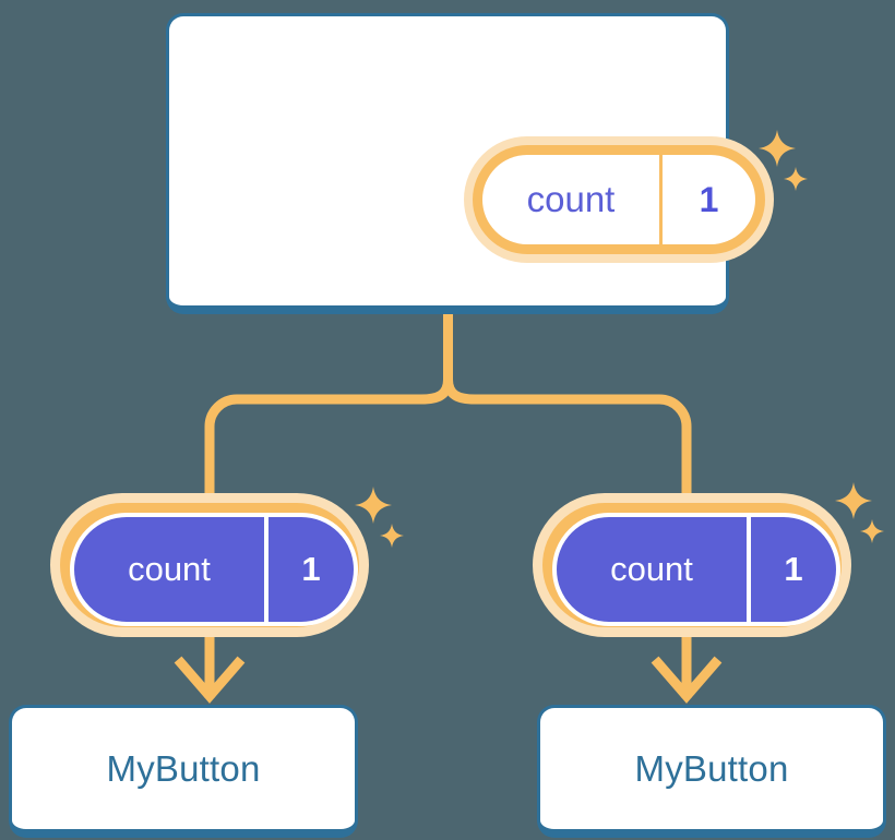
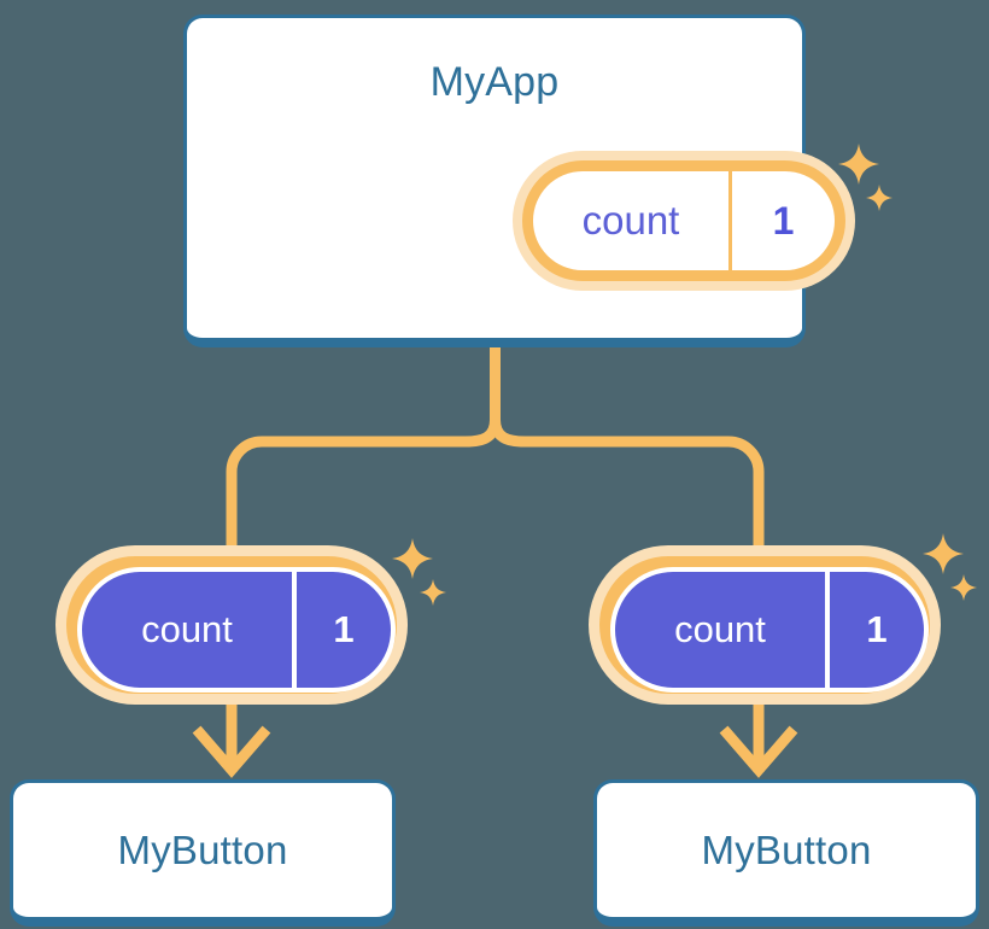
+ MyApp
  count
  1
  count
  1
  count
  1
  MyButton
  MyButton
